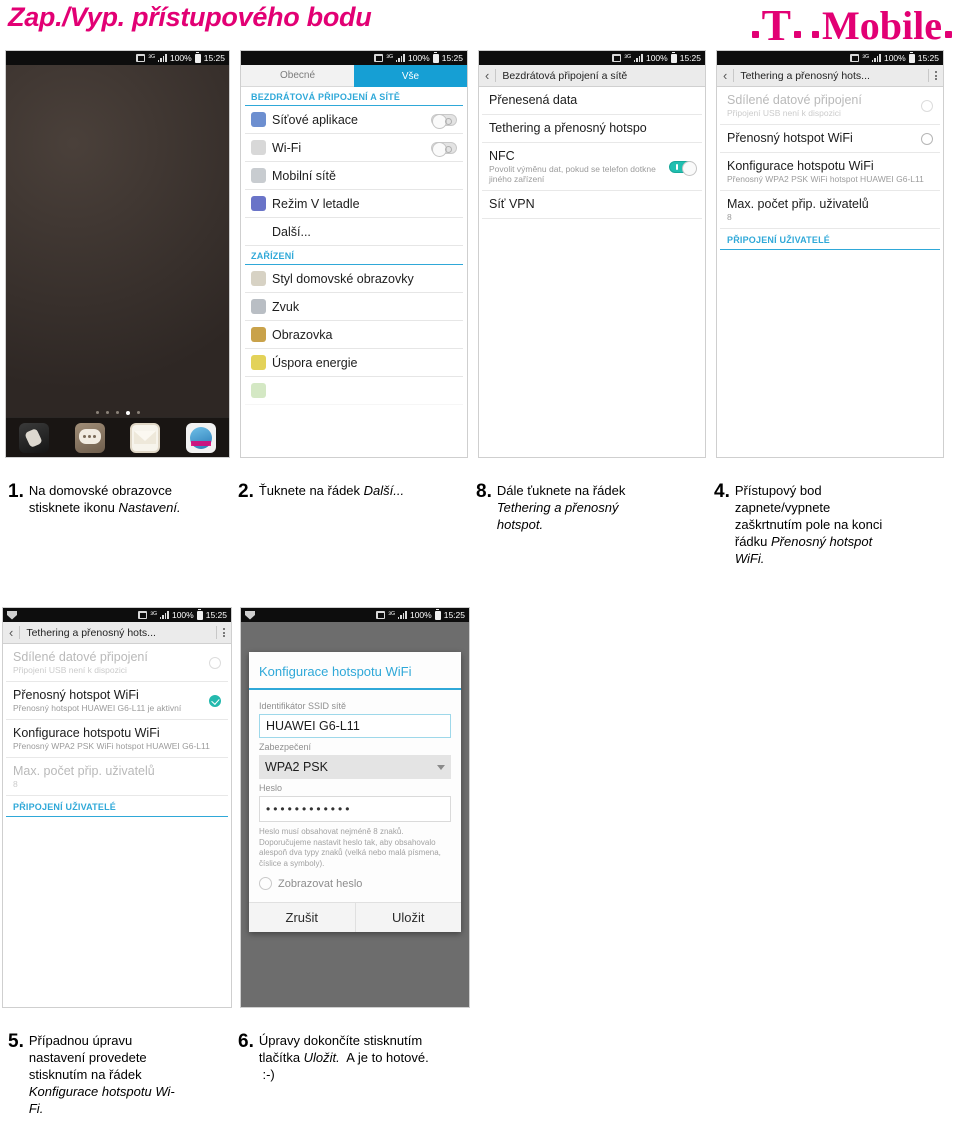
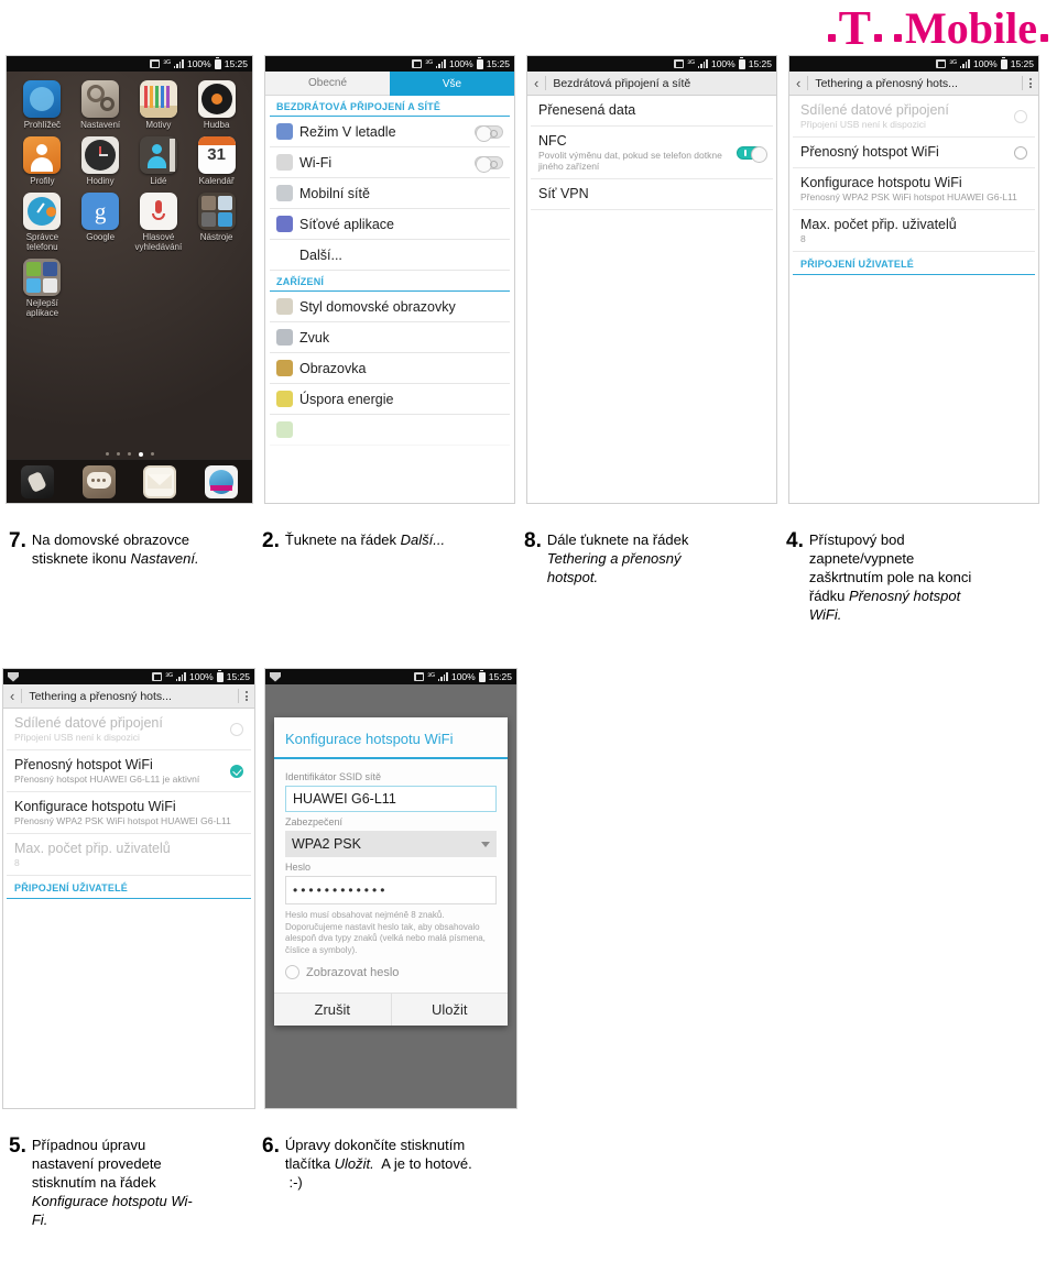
- Zap./Vyp. přístupového bodu
  T
  Mobile
  ³ᴳ
  100%
  15:25
+ Prohlížeč
+ Nastavení
+ Motivy
+ Hudba
+ Profily
+ Hodiny
+ Lidé
+ 31
+ Kalendář
+ Správce telefonu
+ g
+ Google
+ Hlasové vyhledávání
+ Nástroje
+ Nejlepší aplikace
  ³ᴳ
  100%
  15:25
  Obecné
  Vše
  BEZDRÁTOVÁ PŘIPOJENÍ A SÍTĚ
- Síťové aplikace
+ Režim V letadle
  Wi-Fi
  Mobilní sítě
- Režim V letadle
+ Síťové aplikace
  Další...
  ZAŘÍZENÍ
  Styl domovské obrazovky
  Zvuk
  Obrazovka
  Úspora energie
  ³ᴳ
  100%
  15:25
  ‹
  Bezdrátová připojení a sítě
  Přenesená data
- Tethering a přenosný hotspo
  NFC
  Povolit výměnu dat, pokud se telefon dotkne jiného zařízení
  Síť VPN
  ³ᴳ
  100%
  15:25
  ‹
  Tethering a přenosný hots...
  Sdílené datové připojení
  Připojení USB není k dispozici
  Přenosný hotspot WiFi
  Konfigurace hotspotu WiFi
  Přenosný WPA2 PSK WiFi hotspot HUAWEI G6-L11
  Max. počet přip. uživatelů
  8
  PŘIPOJENÍ UŽIVATELÉ
- 1.
+ 7.
  Na domovské obrazovce stisknete ikonu Nastavení.
  2.
  Ťuknete na řádek Další...
  8.
  Dále ťuknete na řádek Tethering a přenosný hotspot.
  4.
  Přístupový bod zapnete/vypnete zaškrtnutím pole na konci řádku Přenosný hotspot WiFi.
  ³ᴳ
  100%
  15:25
  ‹
  Tethering a přenosný hots...
  Sdílené datové připojení
  Připojení USB není k dispozici
  Přenosný hotspot WiFi
  Přenosný hotspot HUAWEI G6-L11 je aktivní
  Konfigurace hotspotu WiFi
  Přenosný WPA2 PSK WiFi hotspot HUAWEI G6-L11
  Max. počet přip. uživatelů
  8
  PŘIPOJENÍ UŽIVATELÉ
  ³ᴳ
  100%
  15:25
  Konfigurace hotspotu WiFi
  Identifikátor SSID sítě
  HUAWEI G6-L11
  Zabezpečení
  WPA2 PSK
  Heslo
  ••••••••••••
  Heslo musí obsahovat nejméně 8 znaků. Doporučujeme nastavit heslo tak, aby obsahovalo alespoň dva typy znaků (velká nebo malá písmena, číslice a symboly).
  Zobrazovat heslo
  Zrušit
  Uložit
  5.
  Případnou úpravu nastavení provedete stisknutím na řádek Konfigurace hotspotu Wi-Fi.
  6.
  Úpravy dokončíte stisknutím tlačítka Uložit. A je to hotové.
  :-)
